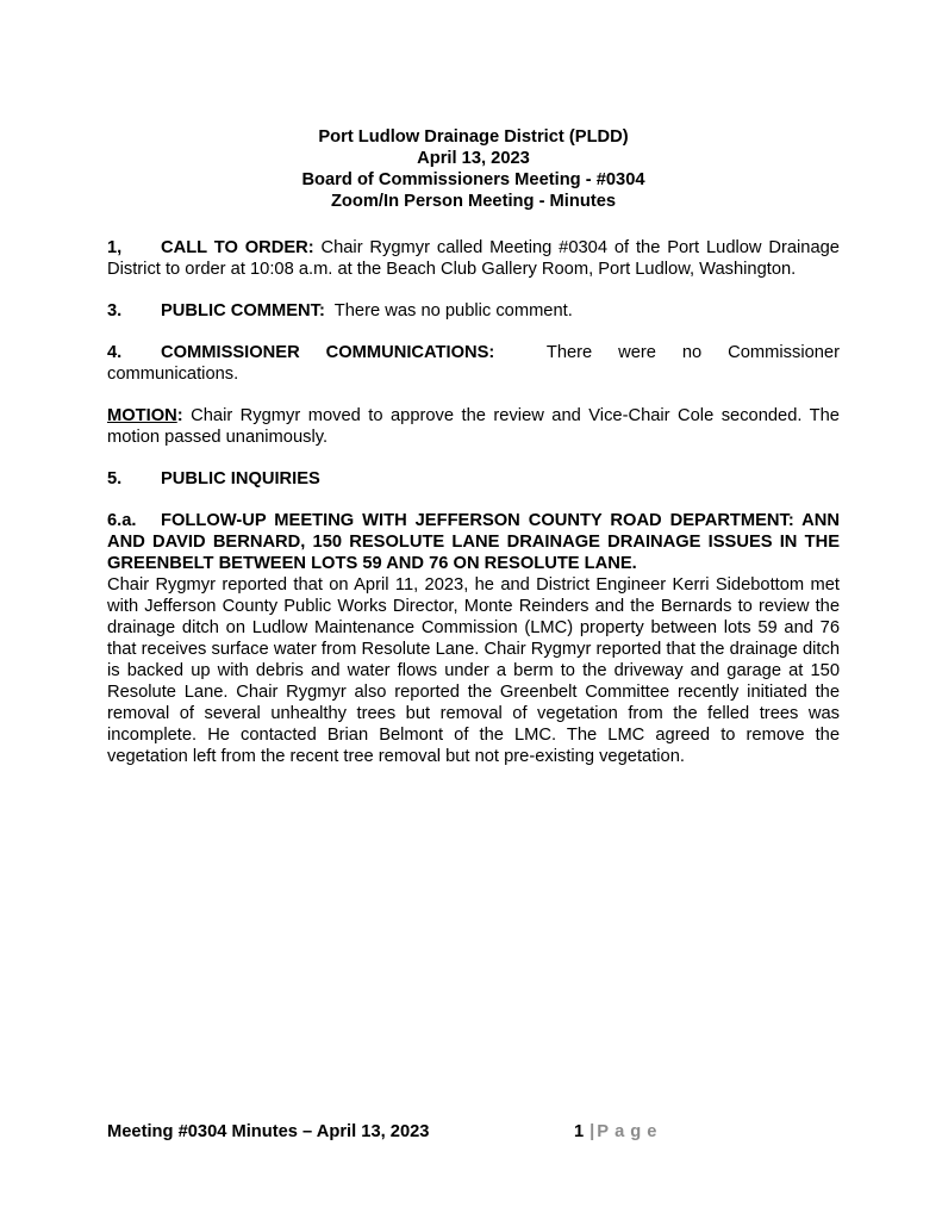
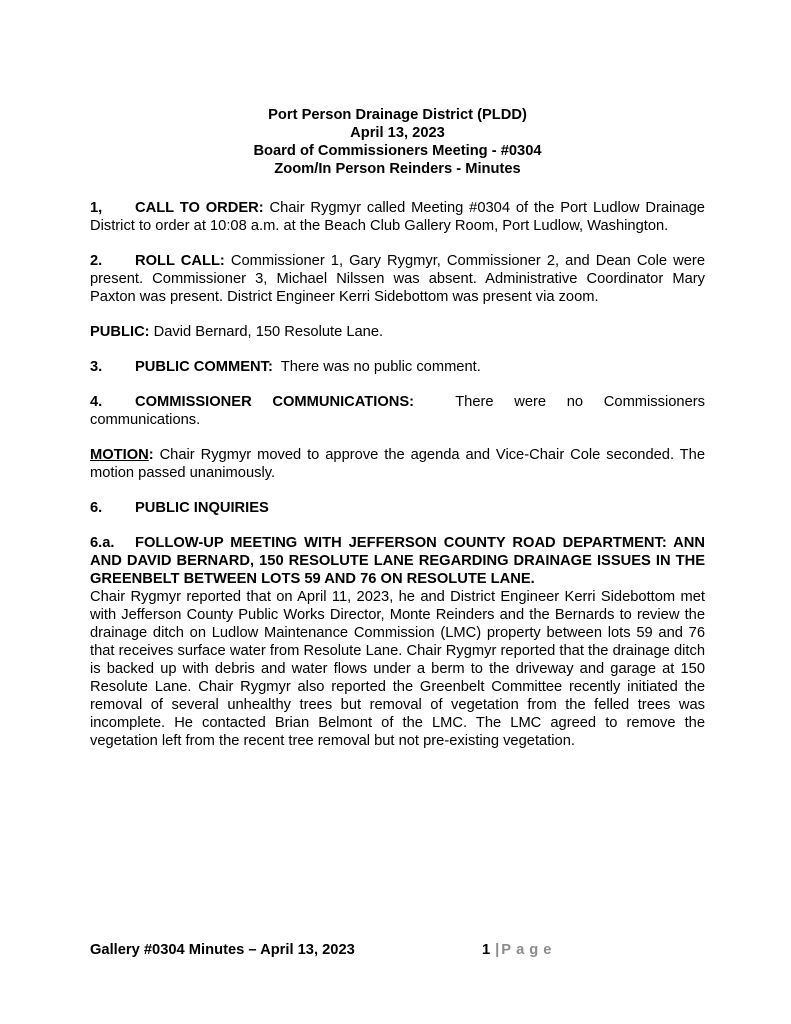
- Port Ludlow Drainage District (PLDD)
+ Port Person Drainage District (PLDD)
  April 13, 2023
  Board of Commissioners Meeting - #0304
- Zoom/In Person Meeting - Minutes
+ Zoom/In Person Reinders - Minutes
  1, CALL TO ORDER: Chair Rygmyr called Meeting #0304 of the Port Ludlow Drainage District to order at 10:08 a.m. at the Beach Club Gallery Room, Port Ludlow, Washington.
+ 2. ROLL CALL: Commissioner 1, Gary Rygmyr, Commissioner 2, and Dean Cole were present. Commissioner 3, Michael Nilssen was absent. Administrative Coordinator Mary Paxton was present. District Engineer Kerri Sidebottom was present via zoom.
+ PUBLIC: David Bernard, 150 Resolute Lane.
  3. PUBLIC COMMENT: There was no public comment.
- 4. COMMISSIONER COMMUNICATIONS: There were no Commissioner communications.
+ 4. COMMISSIONER COMMUNICATIONS: There were no Commissioners communications.
- MOTION: Chair Rygmyr moved to approve the review and Vice-Chair Cole seconded. The motion passed unanimously.
+ MOTION: Chair Rygmyr moved to approve the agenda and Vice-Chair Cole seconded. The motion passed unanimously.
- 5. PUBLIC INQUIRIES
+ 6. PUBLIC INQUIRIES
- 6.a. FOLLOW-UP MEETING WITH JEFFERSON COUNTY ROAD DEPARTMENT: ANN AND DAVID BERNARD, 150 RESOLUTE LANE DRAINAGE DRAINAGE ISSUES IN THE GREENBELT BETWEEN LOTS 59 AND 76 ON RESOLUTE LANE.
+ 6.a. FOLLOW-UP MEETING WITH JEFFERSON COUNTY ROAD DEPARTMENT: ANN AND DAVID BERNARD, 150 RESOLUTE LANE REGARDING DRAINAGE ISSUES IN THE GREENBELT BETWEEN LOTS 59 AND 76 ON RESOLUTE LANE.
  Chair Rygmyr reported that on April 11, 2023, he and District Engineer Kerri Sidebottom met with Jefferson County Public Works Director, Monte Reinders and the Bernards to review the drainage ditch on Ludlow Maintenance Commission (LMC) property between lots 59 and 76 that receives surface water from Resolute Lane. Chair Rygmyr reported that the drainage ditch is backed up with debris and water flows under a berm to the driveway and garage at 150 Resolute Lane. Chair Rygmyr also reported the Greenbelt Committee recently initiated the removal of several unhealthy trees but removal of vegetation from the felled trees was incomplete. He contacted Brian Belmont of the LMC. The LMC agreed to remove the vegetation left from the recent tree removal but not pre-existing vegetation.
- Meeting #0304 Minutes – April 13, 2023
+ Gallery #0304 Minutes – April 13, 2023
  1 | Page
